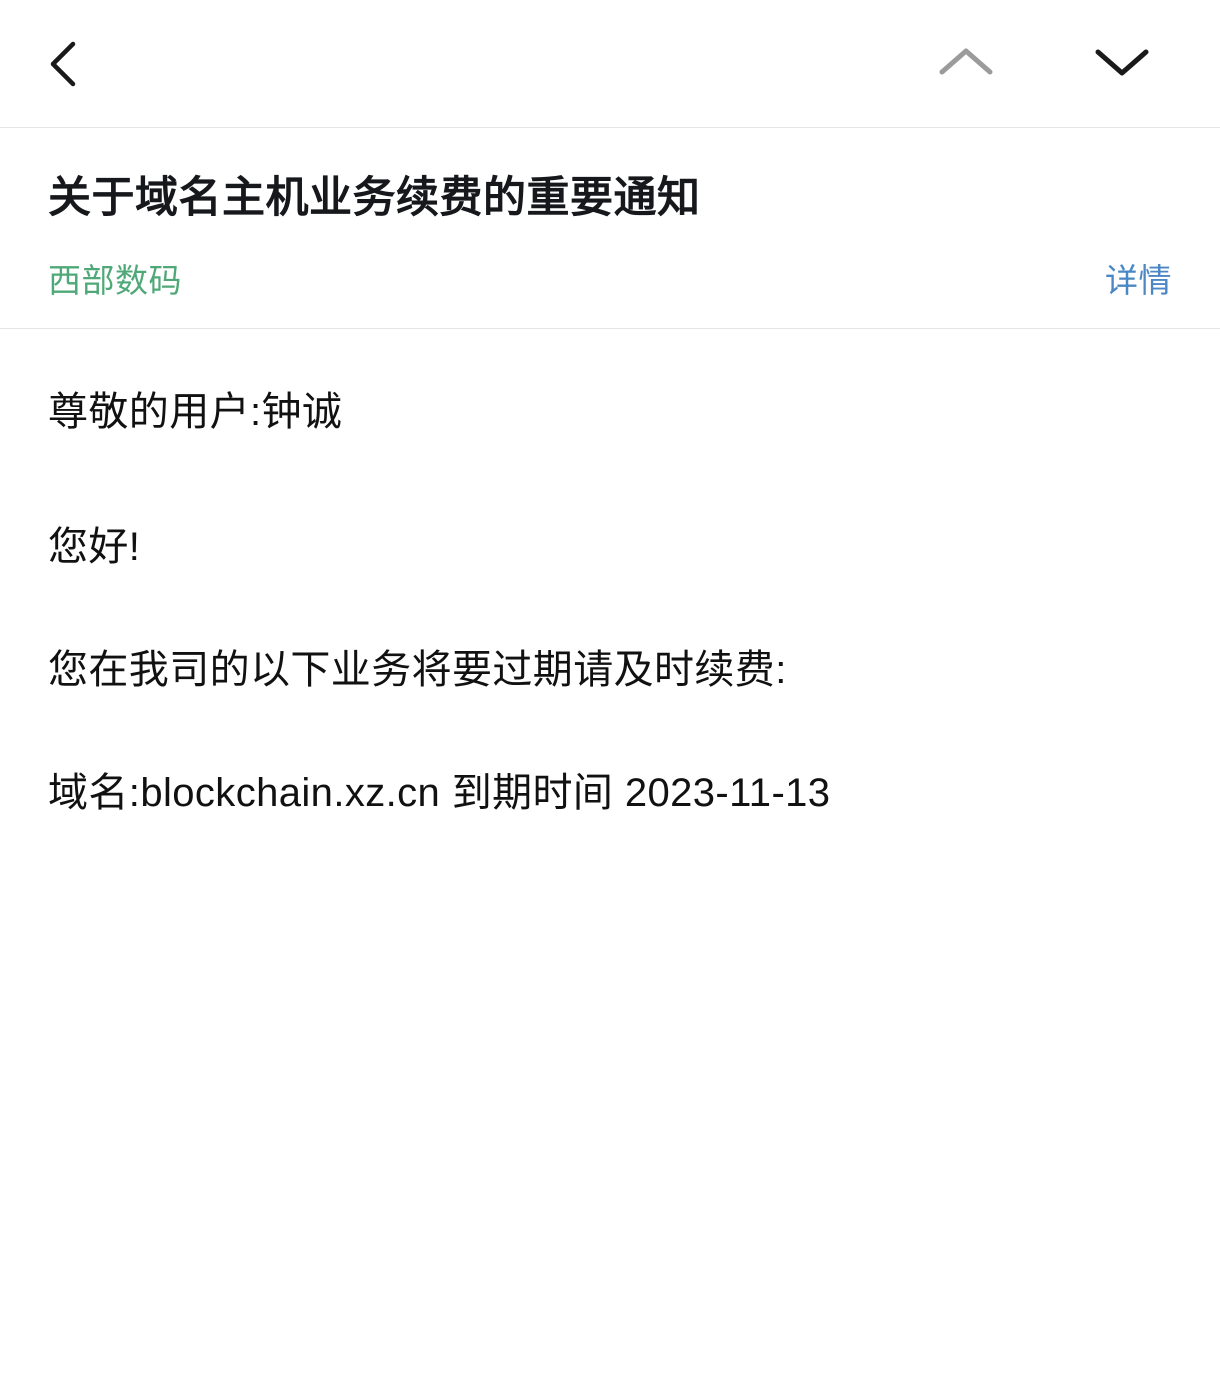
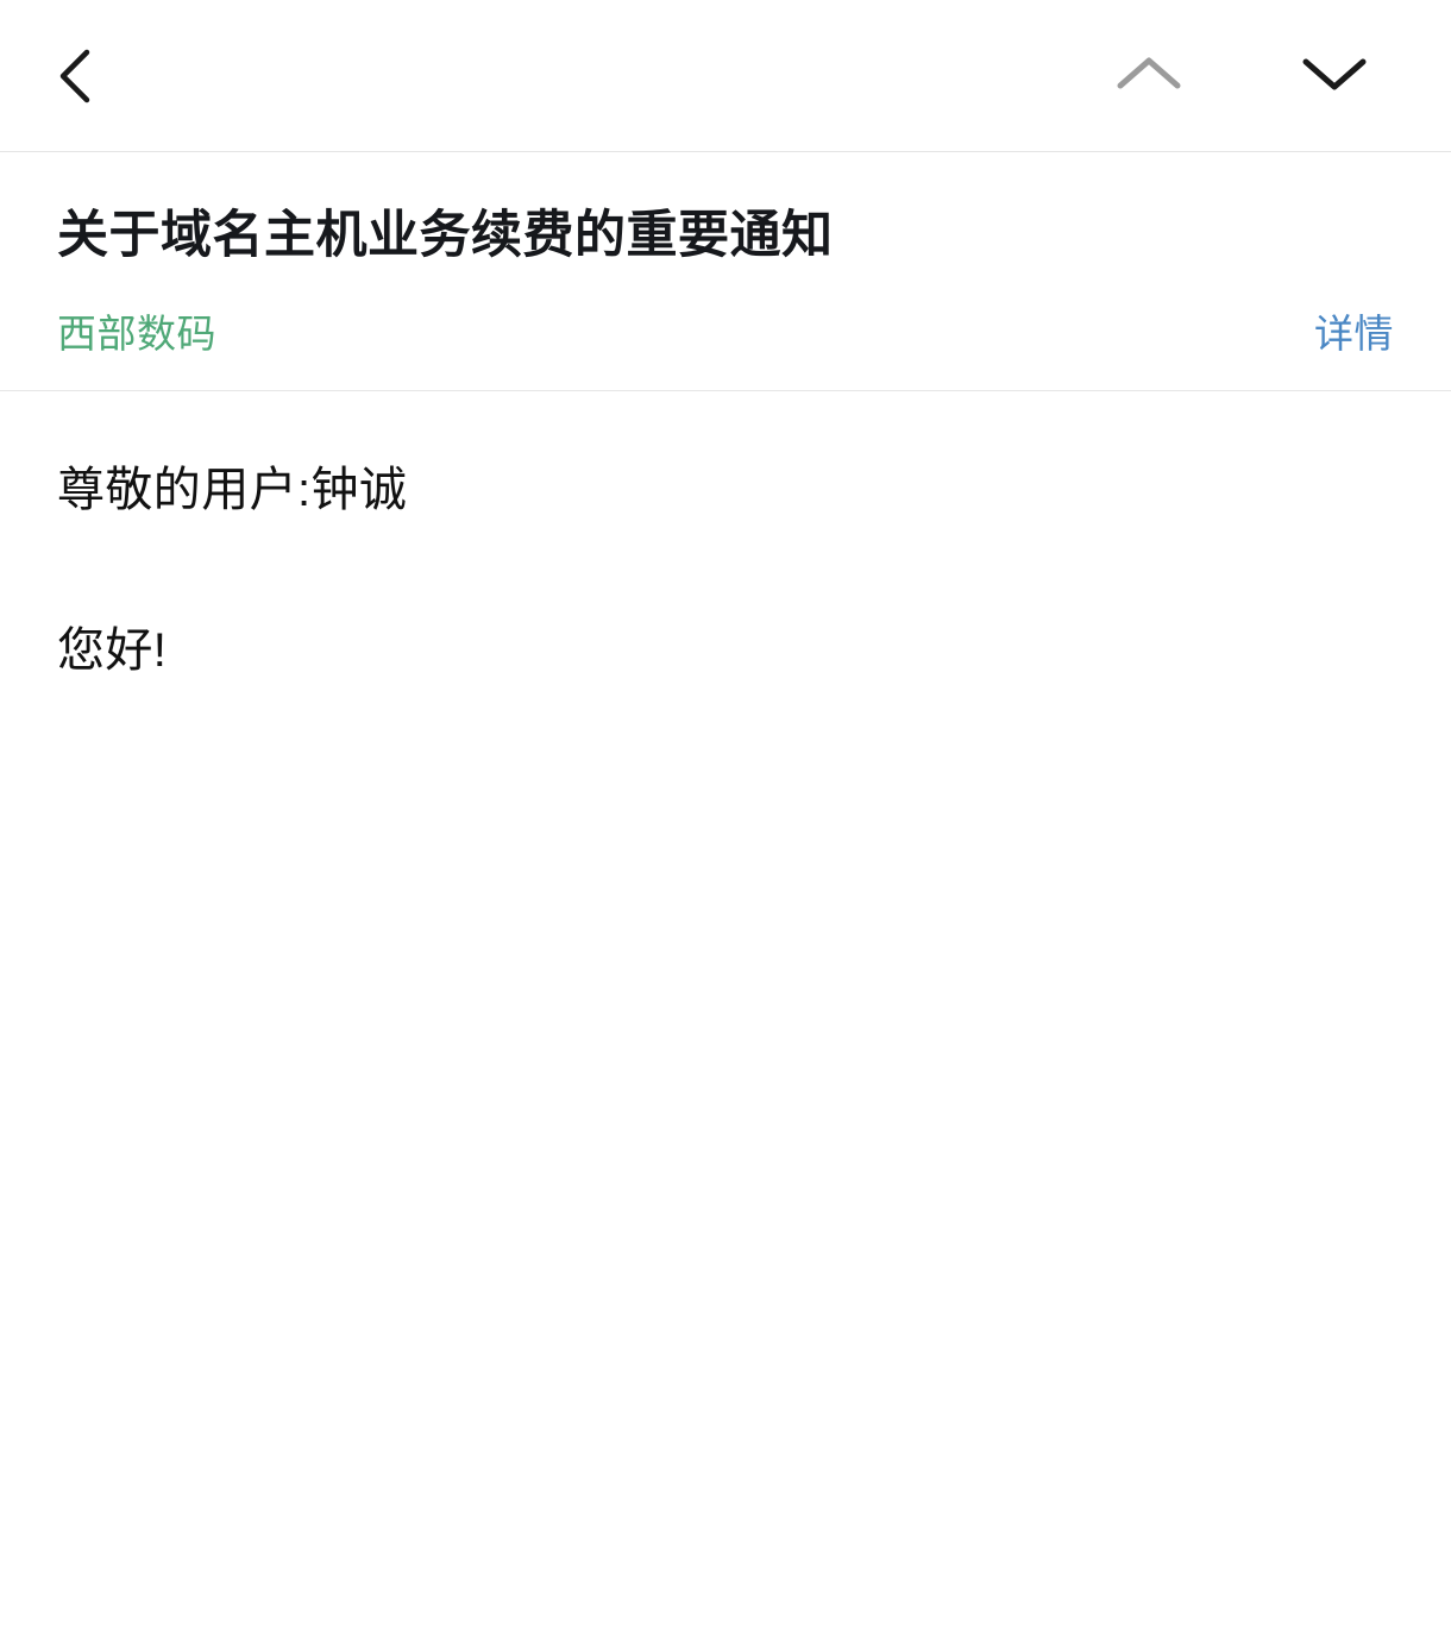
  关于域名主机业务续费的重要通知
  西部数码
  详情
  尊敬的用户:钟诚
  您好!
- 您在我司的以下业务将要过期请及时续费:
- 域名:blockchain.xz.cn 到期时间 2023-11-13
